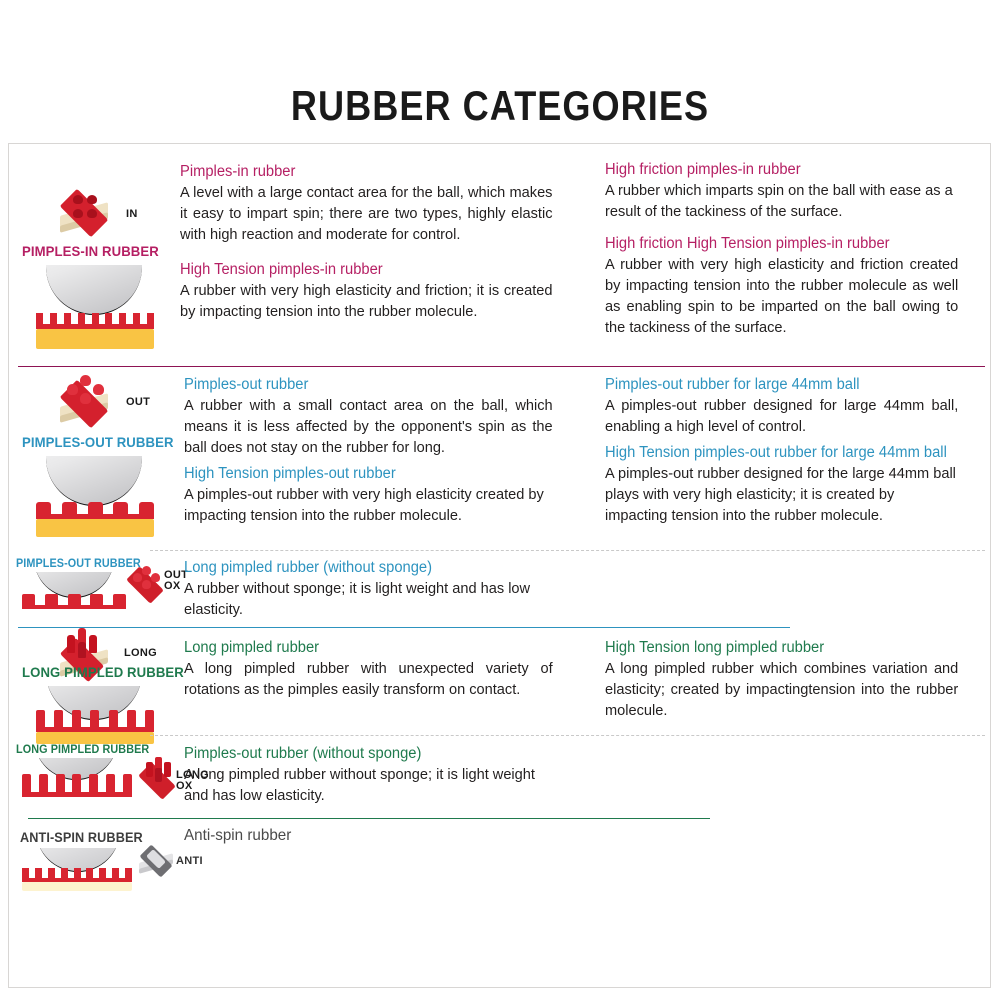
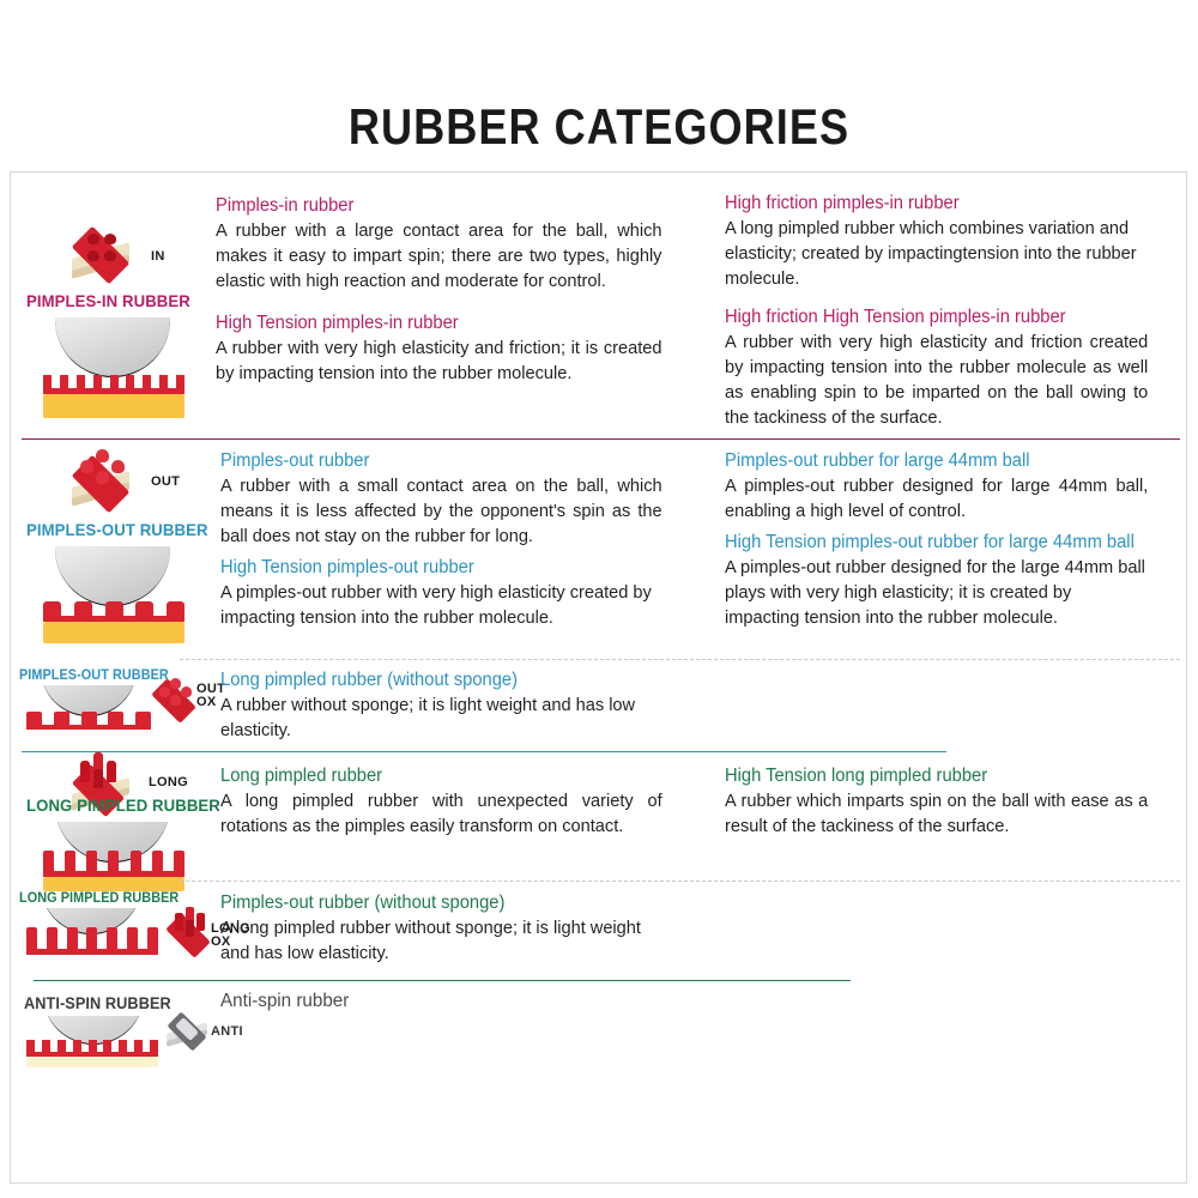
  RUBBER CATEGORIES
  IN
  PIMPLES-IN RUBBER
  Pimples-in rubber
- A level with a large contact area for the ball, which makes it easy to impart spin; there are two types, highly elastic with high reaction and moderate for control.
+ A rubber with a large contact area for the ball, which makes it easy to impart spin; there are two types, highly elastic with high reaction and moderate for control.
  High Tension pimples-in rubber
  A rubber with very high elasticity and friction; it is created by impacting tension into the rubber molecule.
  High friction pimples-in rubber
- A rubber which imparts spin on the ball with ease as a result of the tackiness of the surface.
+ A long pimpled rubber which combines variation and elasticity; created by impactingtension into the rubber molecule.
  High friction High Tension pimples-in rubber
  A rubber with very high elasticity and friction created by impacting tension into the rubber molecule as well as enabling spin to be imparted on the ball owing to the tackiness of the surface.
  OUT
  PIMPLES-OUT RUBBER
  Pimples-out rubber
  A rubber with a small contact area on the ball, which means it is less affected by the opponent's spin as the ball does not stay on the rubber for long.
  High Tension pimples-out rubber
  A pimples-out rubber with very high elasticity created by impacting tension into the rubber molecule.
  Pimples-out rubber for large 44mm ball
  A pimples-out rubber designed for large 44mm ball, enabling a high level of control.
  High Tension pimples-out rubber for large 44mm ball
  A pimples-out rubber designed for the large 44mm ball plays with very high elasticity; it is created by impacting tension into the rubber molecule.
  PIMPLES-OUT RUBBER
  OUT
  OX
  Long pimpled rubber (without sponge)
  A rubber without sponge; it is light weight and has low elasticity.
  LONG
  LONG PIMPLED RUBBER
  Long pimpled rubber
  A long pimpled rubber with unexpected variety of rotations as the pimples easily transform on contact.
  High Tension long pimpled rubber
- A long pimpled rubber which combines variation and elasticity; created by impactingtension into the rubber molecule.
+ A rubber which imparts spin on the ball with ease as a result of the tackiness of the surface.
  LONG PIMPLED RUBBER
  LONG
  OX
  Pimples-out rubber (without sponge)
  A long pimpled rubber without sponge; it is light weight and has low elasticity.
  ANTI-SPIN RUBBER
  ANTI
  Anti-spin rubber
